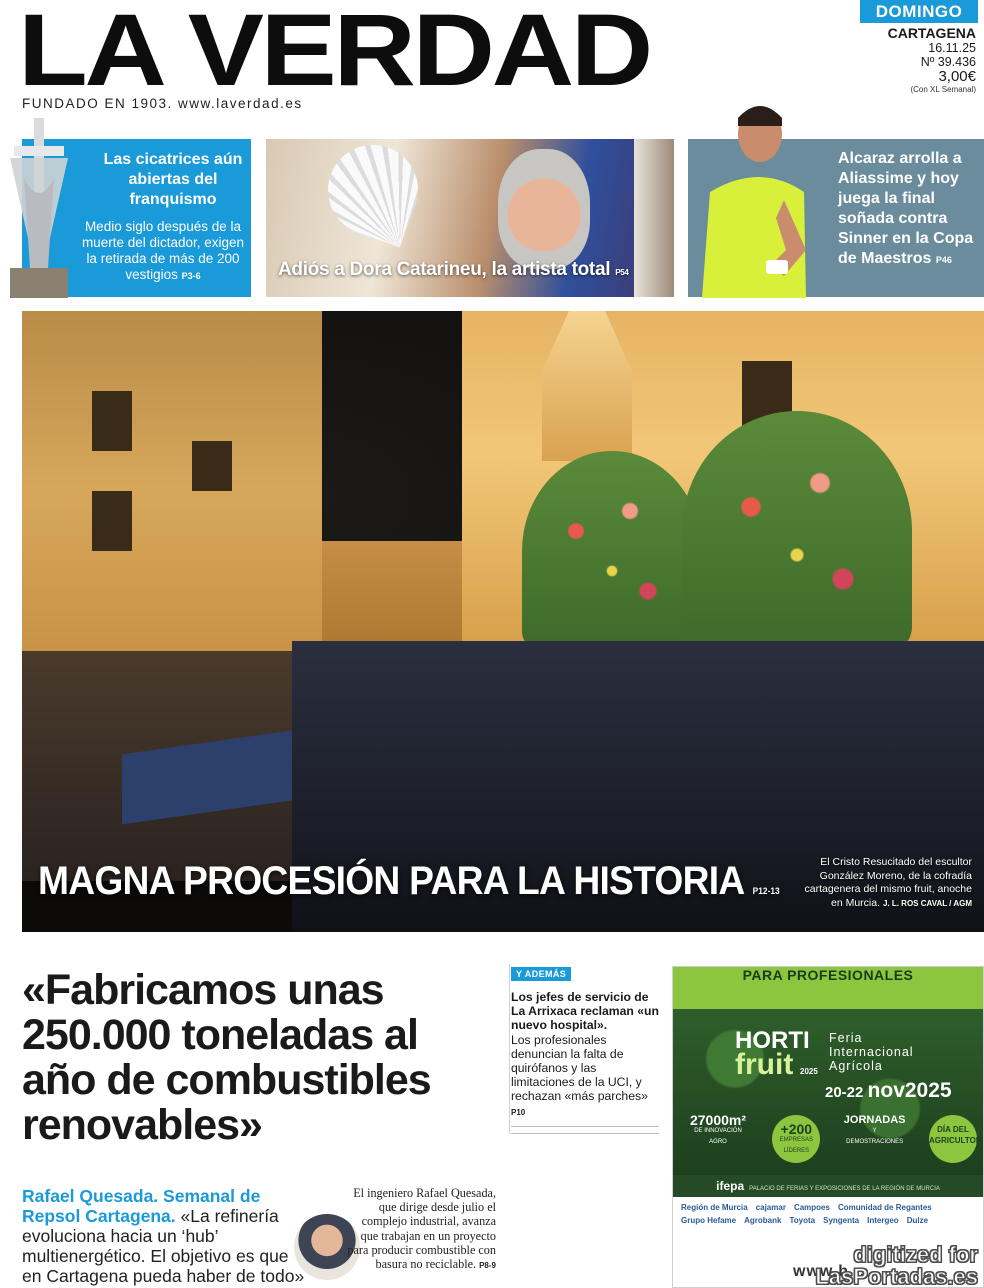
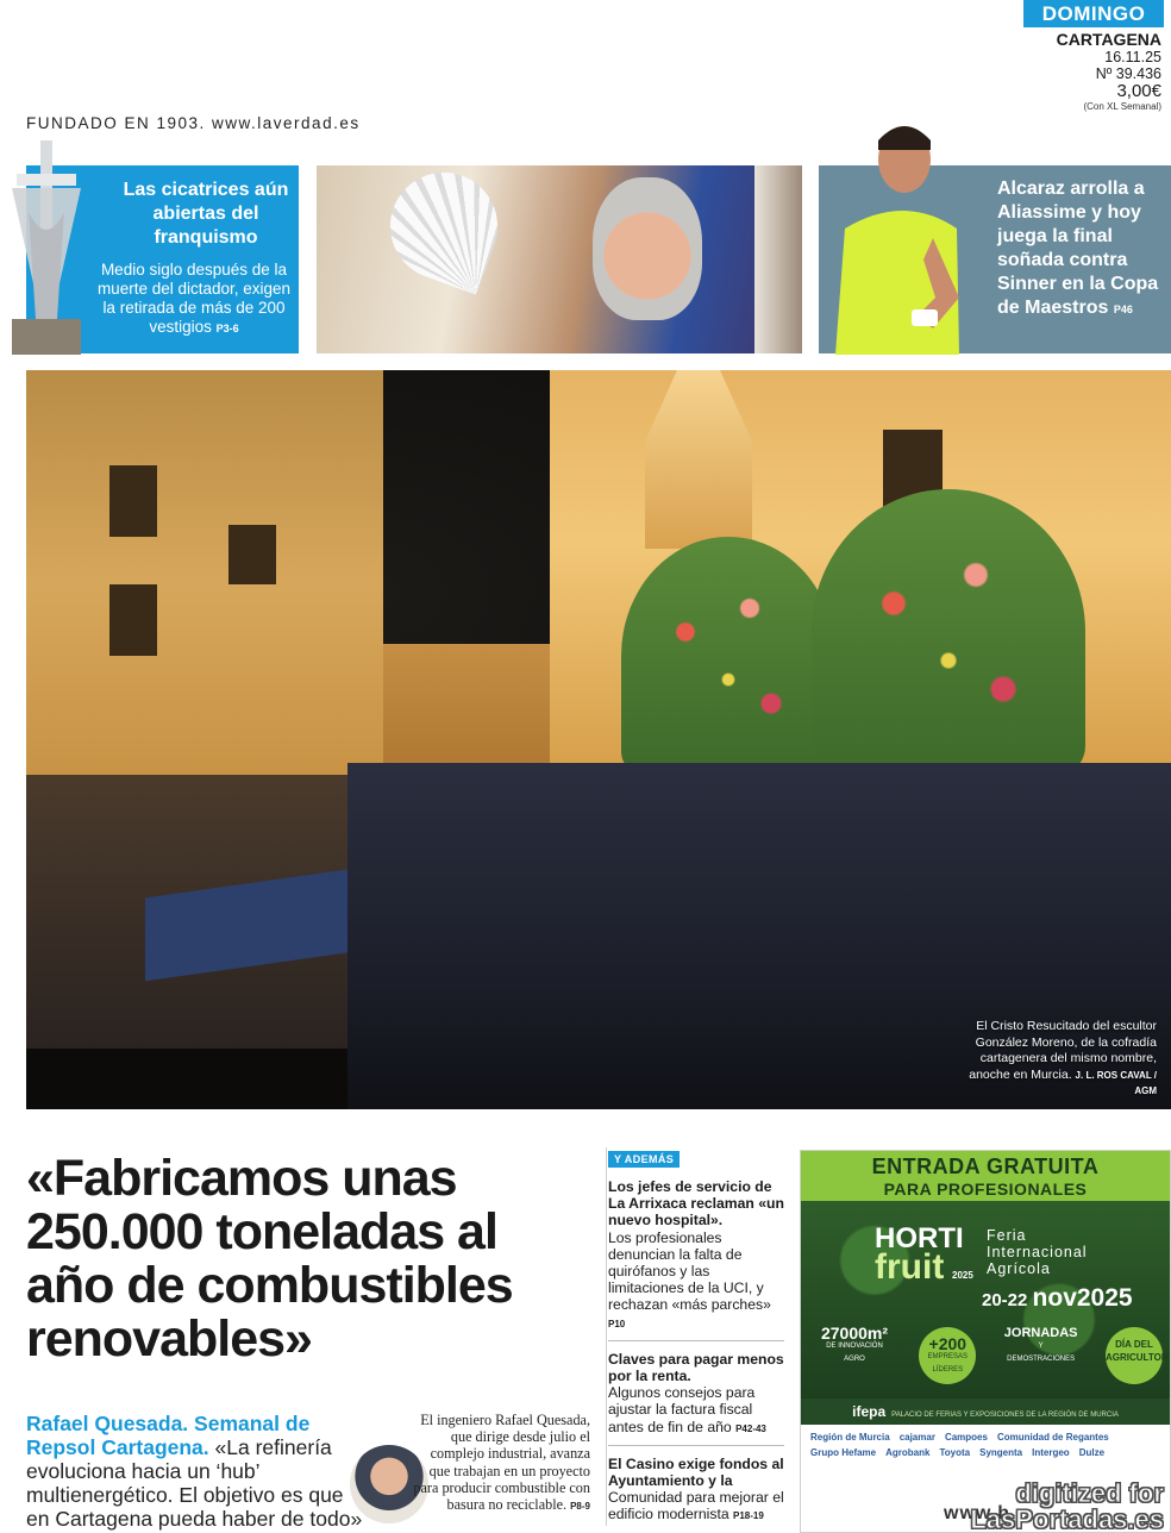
- LA VERDAD
  FUNDADO EN 1903. www.laverdad.es
  DOMINGO
  CARTAGENA
  16.11.25
  Nº 39.436
  3,00€
  (Con XL Semanal)
  Las cicatrices aún abiertas del franquismo
  Medio siglo después de la muerte del dictador, exigen la retirada de más de 200 vestigios P3-6
- Adiós a Dora Catarineu, la artista total P54
  Alcaraz arrolla a Aliassime y hoy juega la final soñada contra Sinner en la Copa de Maestros P46
- MAGNA PROCESIÓN PARA LA HISTORIA P12-13
- El Cristo Resucitado del escultor González Moreno, de la cofradía cartagenera del mismo fruit, anoche en Murcia. J. L. ROS CAVAL / AGM
+ El Cristo Resucitado del escultor González Moreno, de la cofradía cartagenera del mismo nombre, anoche en Murcia. J. L. ROS CAVAL / AGM
  «Fabricamos unas 250.000 toneladas al año de combustibles renovables»
  Rafael Quesada. Semanal de Repsol Cartagena. «La refinería evoluciona hacia un ‘hub’ multienergético. El objetivo es que en Cartagena pueda haber de todo»
  El ingeniero Rafael Quesada, que dirige desde julio el complejo industrial, avanza que trabajan en un proyecto para producir combustible con basura no reciclable. P8-9
  Y ADEMÁS
  Los jefes de servicio de La Arrixaca reclaman «un nuevo hospital».
  Los profesionales denuncian la falta de quirófanos y las limitaciones de la UCI, y rechazan «más parches» P10
+ Claves para pagar menos por la renta.
+ Algunos consejos para ajustar la factura fiscal antes de fin de año P42-43
+ El Casino exige fondos al Ayuntamiento y la
+ Comunidad para mejorar el edificio modernista P18-19
+ ENTRADA GRATUITA
  PARA PROFESIONALES
  HORTI
  fruit 2025
  Feria Internacional Agrícola
  20-22 nov2025
  27000m²
  +200
  JORNADAS
  DÍA DEL AGRICULTOR
  Región de Murcia
  cajamar
  Campoes
  Comunidad de Regantes
  Grupo Hefame
  Agrobank
  Toyota
  Syngenta
  Intergeo
  Dulze
  www.h...
  digitized for
  LasPortadas.es
